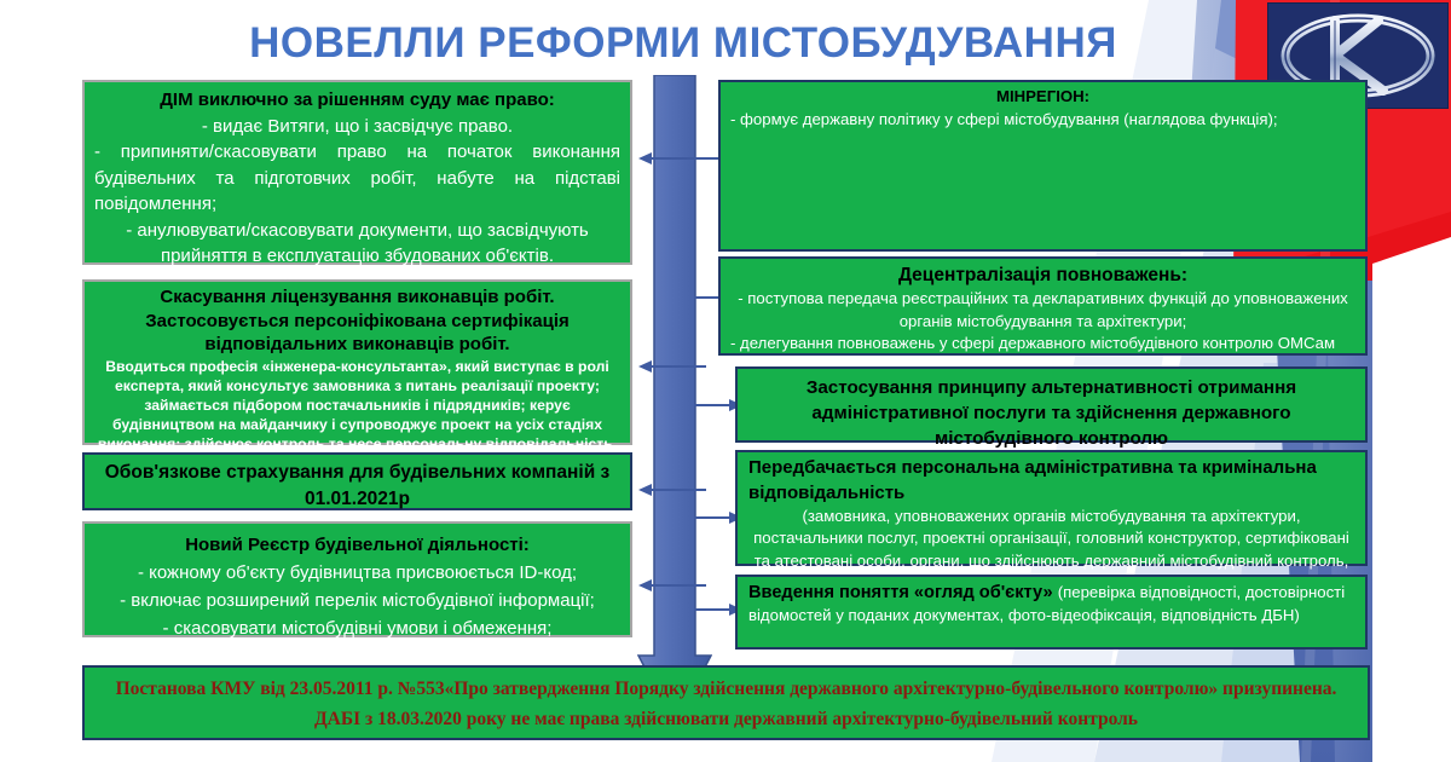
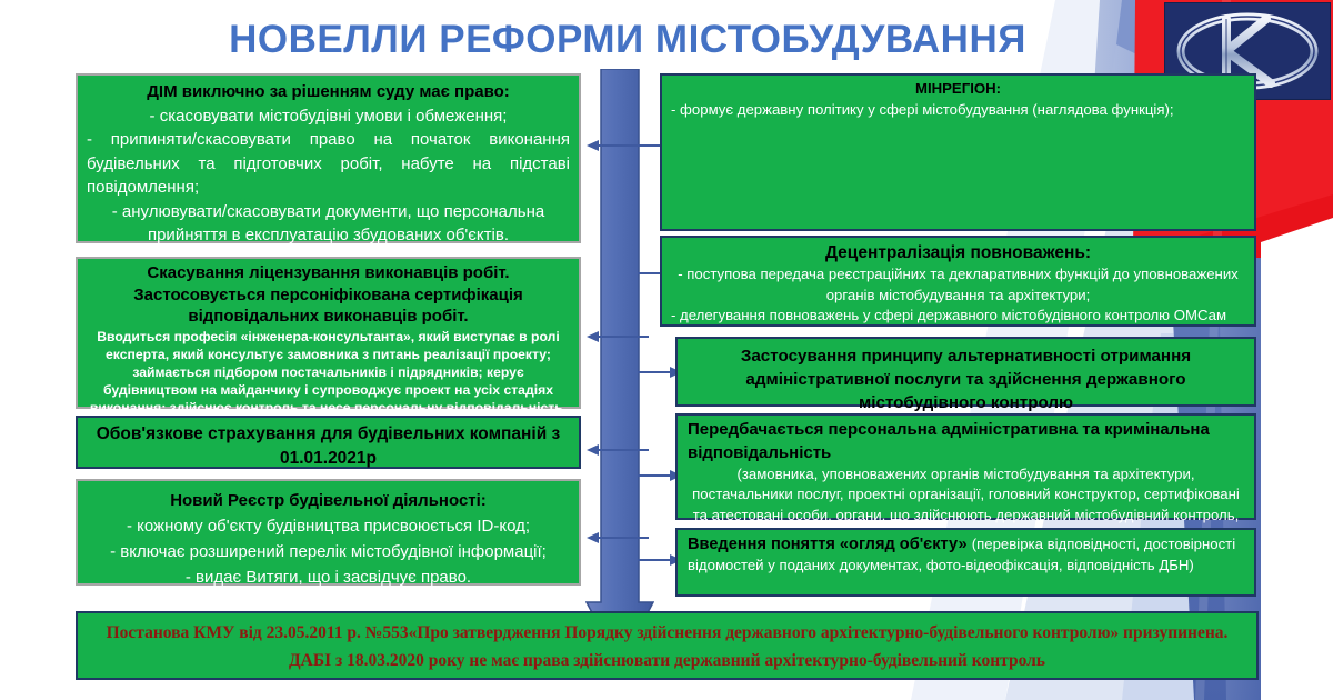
  НОВЕЛЛИ РЕФОРМИ МІСТОБУДУВАННЯ
  ДІМ виключно за рішенням суду має право:
- - видає Витяги, що і засвідчує право.
+ - скасовувати містобудівні умови і обмеження;
  - припиняти/скасовувати право на початок виконання будівельних та підготовчих робіт, набуте на підставі повідомлення;
- - анулювувати/скасовувати документи, що засвідчують прийняття в експлуатацію збудованих об'єктів.
+ - анулювувати/скасовувати документи, що персональна прийняття в експлуатацію збудованих об'єктів.
  Скасування ліцензування виконавців робіт. Застосовується персоніфікована сертифікація відповідальних виконавців робіт.
  Вводиться професія «інженера-консультанта», який виступає в ролі експерта, який консультує замовника з питань реалізації проекту; займається підбором постачальників і підрядників; керує будівництвом на майданчику і супроводжує проект на усіх стадіях виконання; здійснює контроль та несе персональну відповідальність.
  Обов'язкове страхування для будівельних компаній з 01.01.2021р
  Новий Реєстр будівельної діяльності:
  - кожному об'єкту будівництва присвоюється ID-код;
  - включає розширений перелік містобудівної інформації;
- - скасовувати містобудівні умови і обмеження;
+ - видає Витяги, що і засвідчує право.
  МІНРЕГІОН:
  - формує державну політику у сфері містобудування (наглядова функція);
  Децентралізація повноважень:
  - поступова передача реєстраційних та декларативних функцій до уповноважених органів містобудування та архітектури;
  - делегування повноважень у сфері державного містобудівного контролю ОМСам
  Застосування принципу альтернативності отримання адміністративної послуги та здійснення державного містобудівного контролю
  Передбачається персональна адміністративна та кримінальна відповідальність
  (замовника, уповноважених органів містобудування та архітектури, постачальники послуг, проектні організації, головний конструктор, сертифіковані та атестовані особи, органи, що здійснюють державний містобудівний контроль,
  Введення поняття «огляд об'єкту» (перевірка відповідності, достовірності відомостей у поданих документах, фото-відеофіксація, відповідність ДБН)
  Постанова КМУ від 23.05.2011 р. №553«Про затвердження Порядку здійснення державного архітектурно-будівельного контролю» призупинена. ДАБІ з 18.03.2020 року не має права здійснювати державний архітектурно-будівельний контроль
